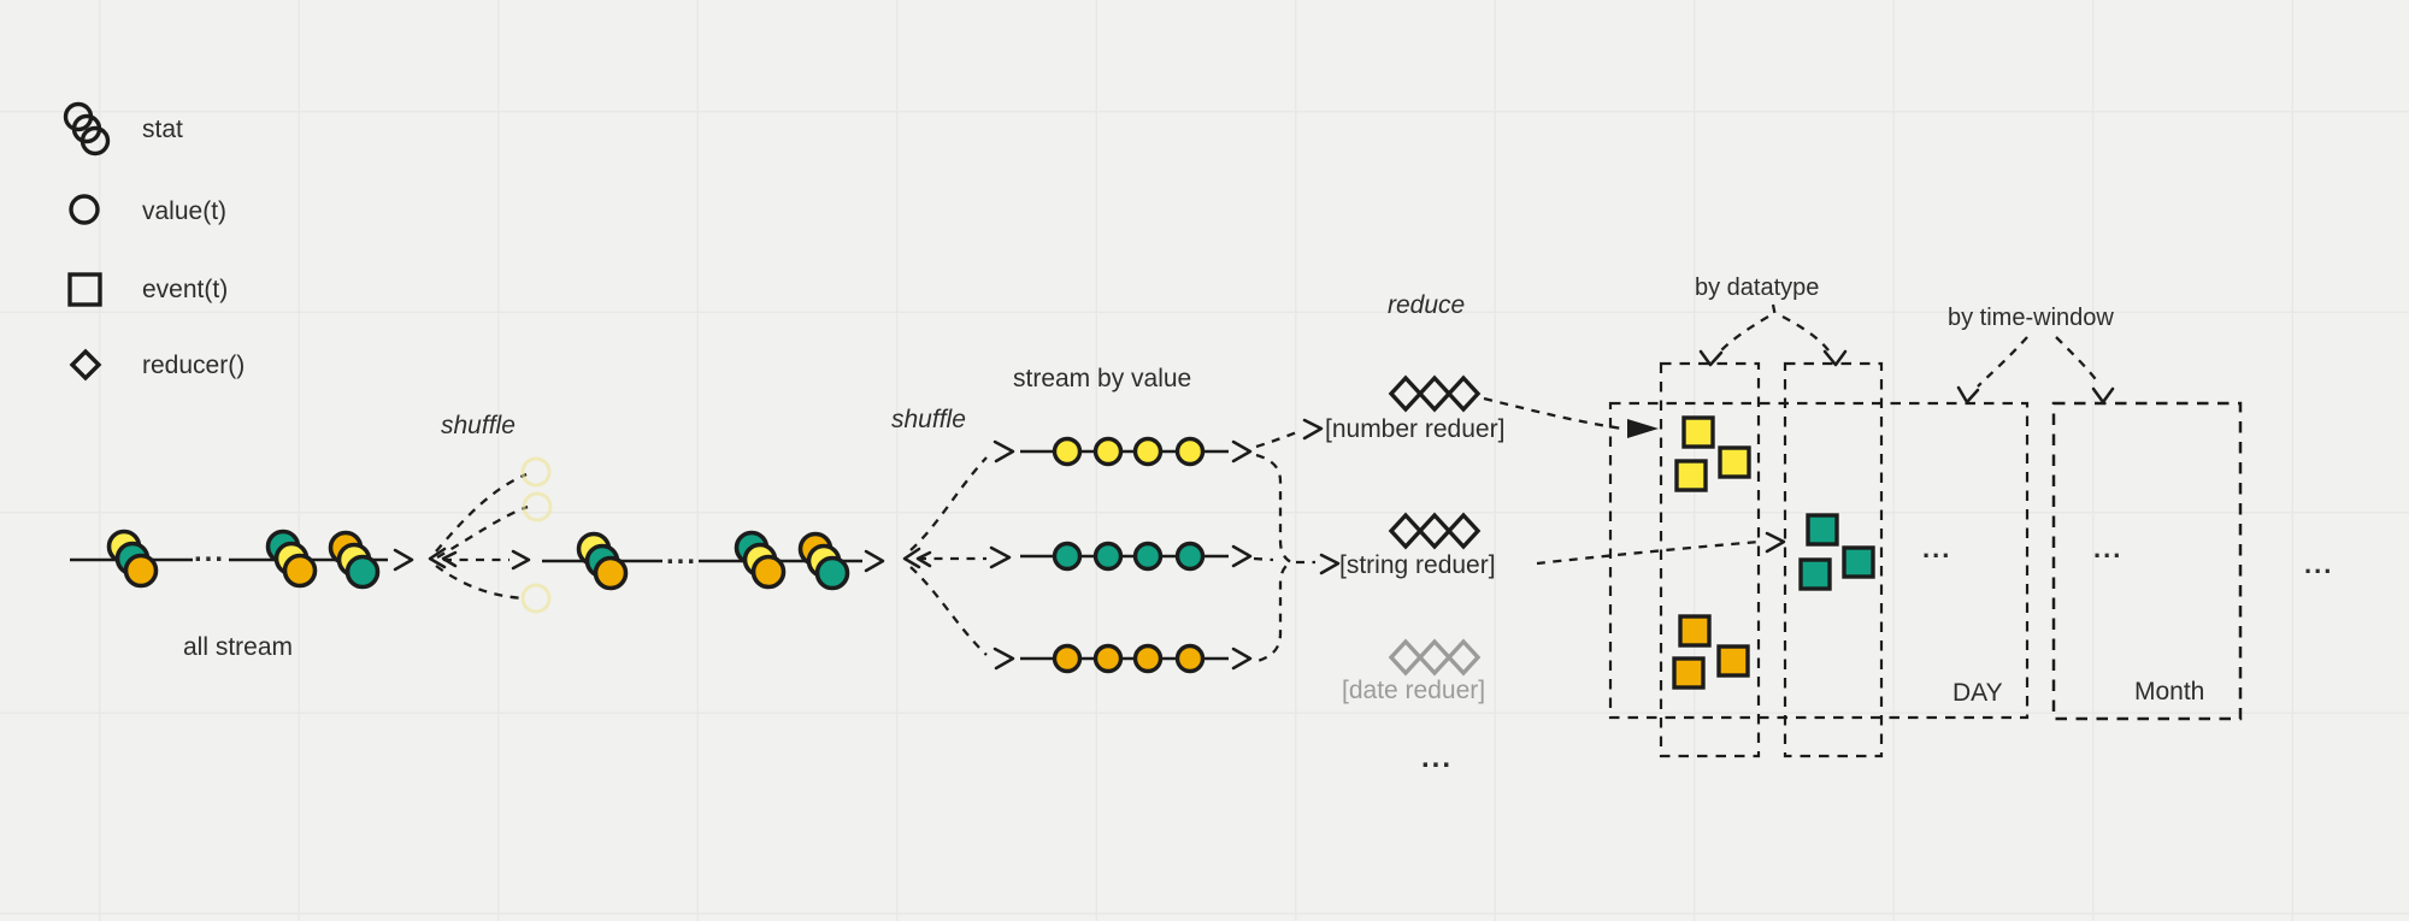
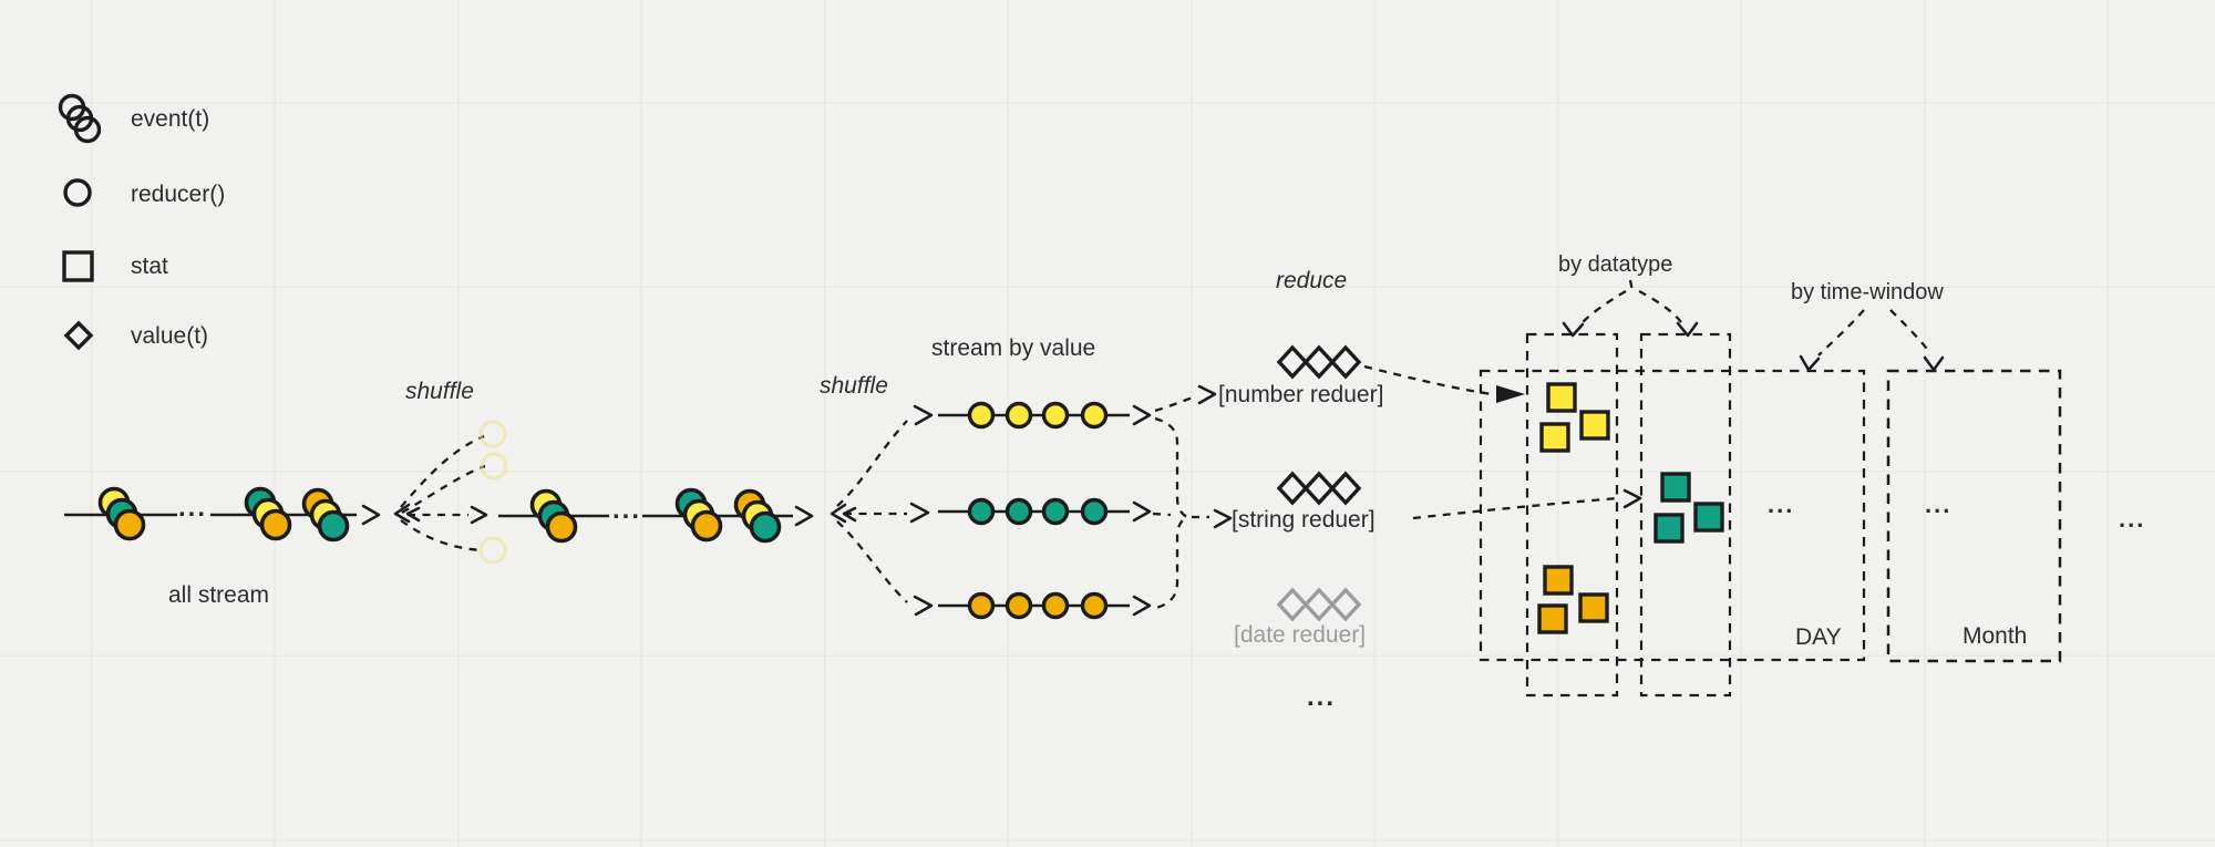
- stat
+ event(t)
- value(t)
+ reducer()
- event(t)
+ stat
- reducer()
+ value(t)
  shuffle
  shuffle
  all stream
  stream by value
  reduce
  [number reduer]
  [string reduer]
  [date reduer]
  ...
  by datatype
  by time-window
  DAY
  Month
  ...
  ...
  ...
  ...
  ...
